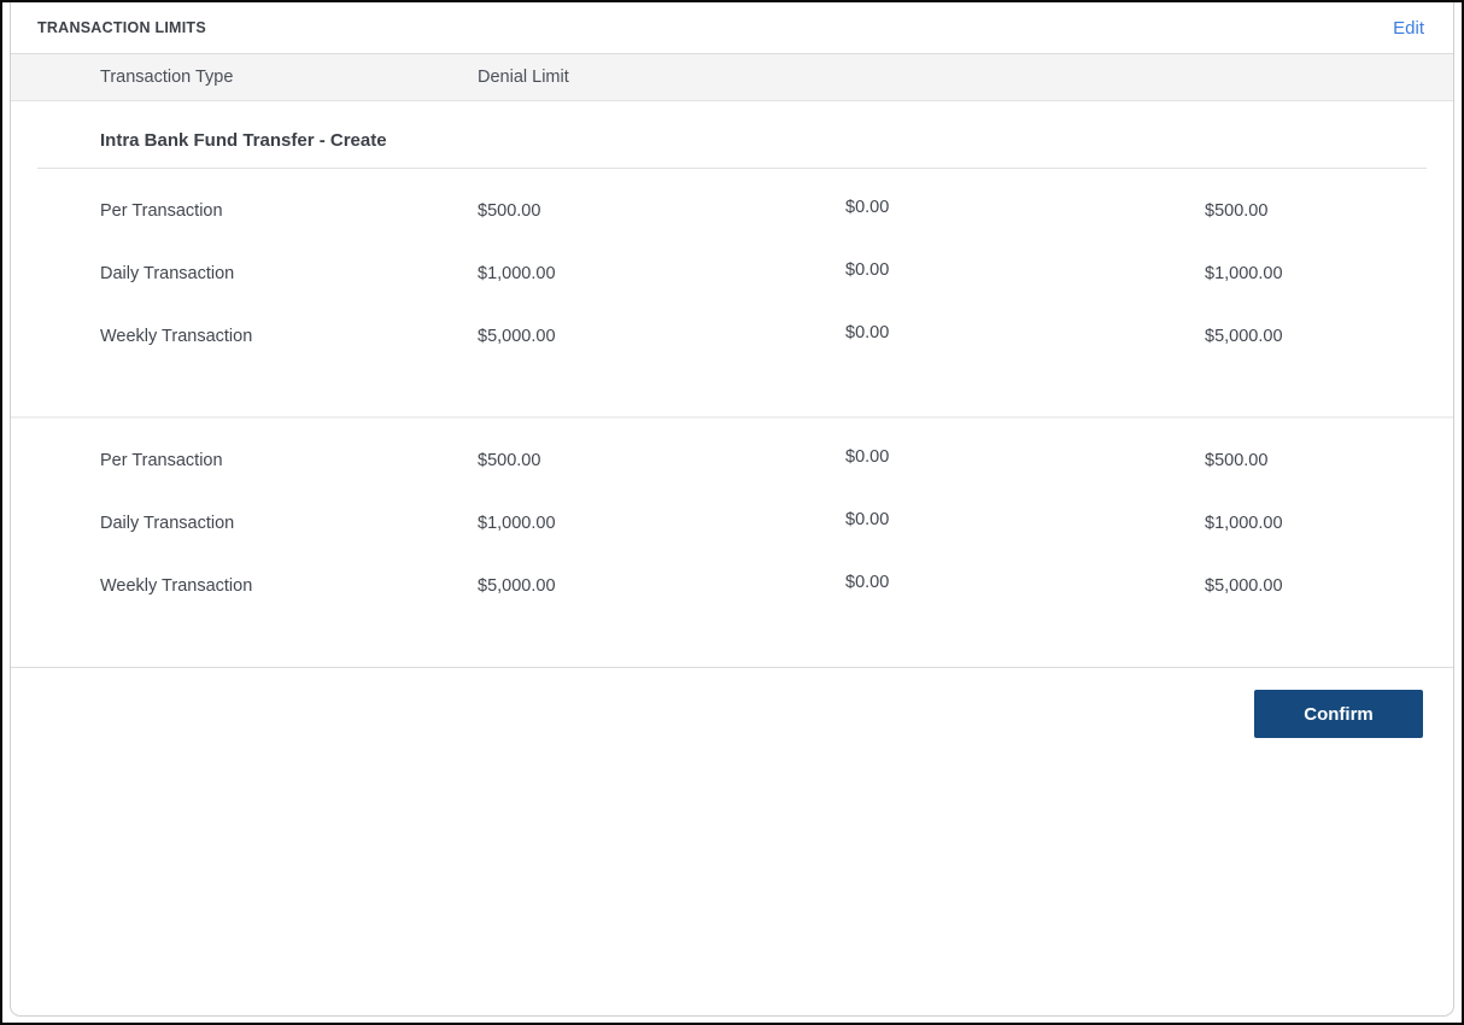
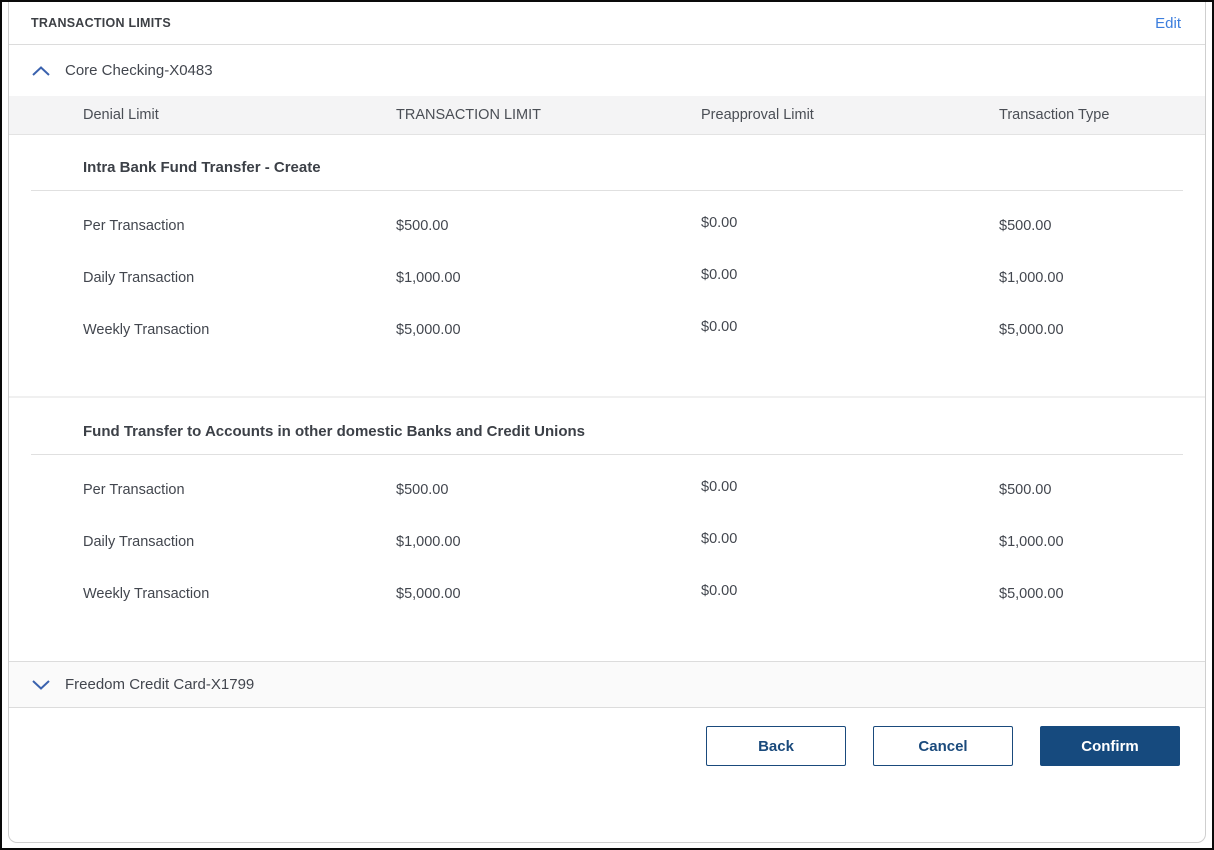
  TRANSACTION LIMITS
  Edit
+ Core Checking-X0483
- Transaction Type
+ Denial Limit
+ TRANSACTION LIMIT
+ Preapproval Limit
- Denial Limit
+ Transaction Type
  Intra Bank Fund Transfer - Create
  Per Transaction
  $500.00
  $0.00
  $500.00
  Daily Transaction
  $1,000.00
  $0.00
  $1,000.00
  Weekly Transaction
  $5,000.00
  $0.00
  $5,000.00
+ Fund Transfer to Accounts in other domestic Banks and Credit Unions
  Per Transaction
  $500.00
  $0.00
  $500.00
  Daily Transaction
  $1,000.00
  $0.00
  $1,000.00
  Weekly Transaction
  $5,000.00
  $0.00
  $5,000.00
+ Freedom Credit Card-X1799
+ Back
+ Cancel
  Confirm
